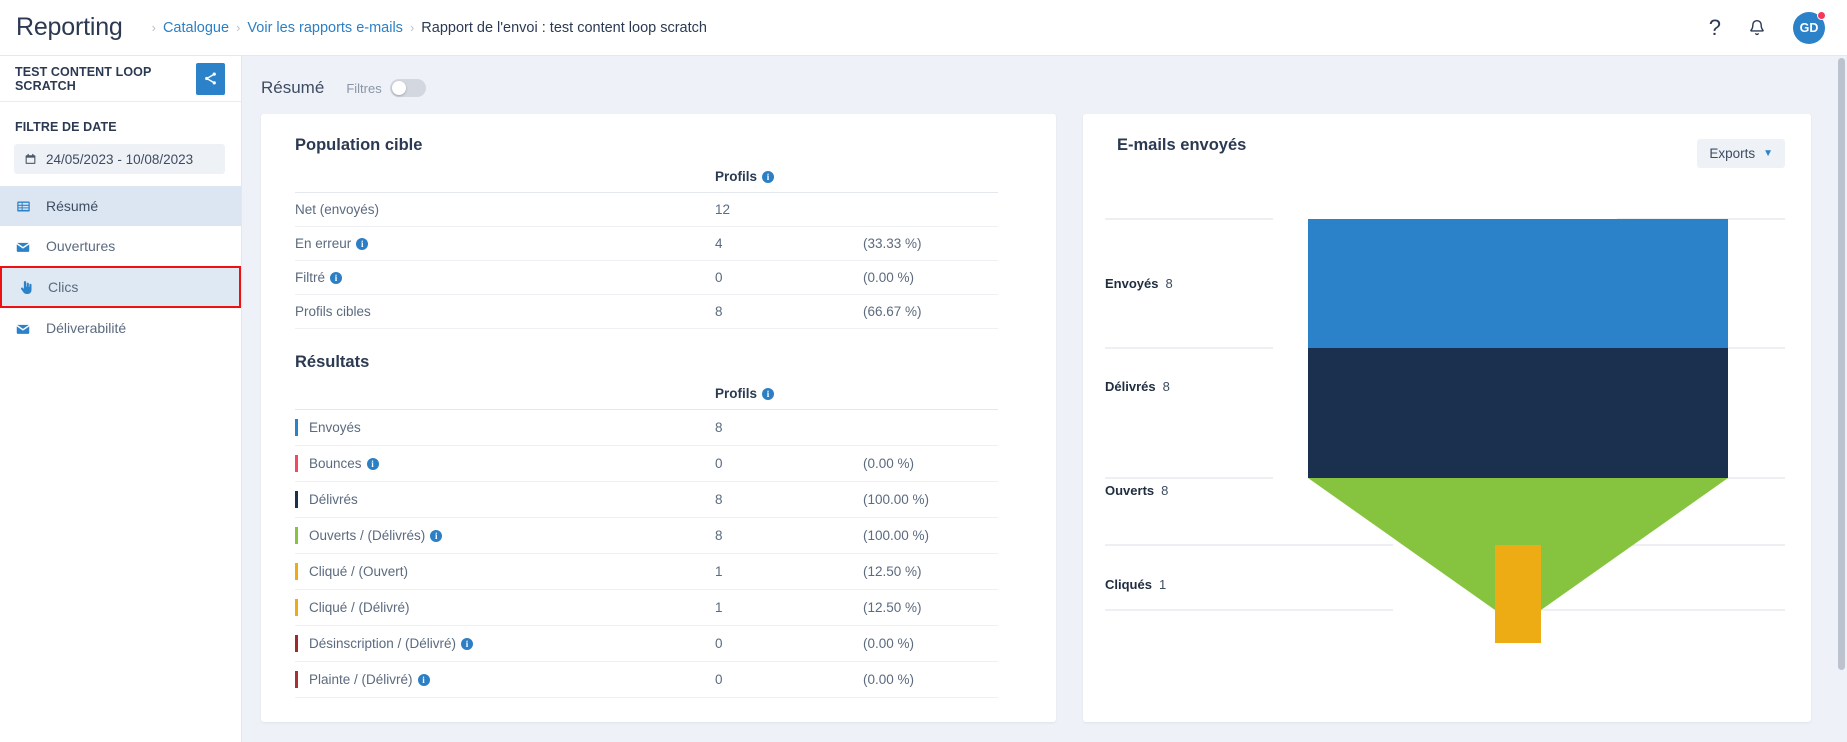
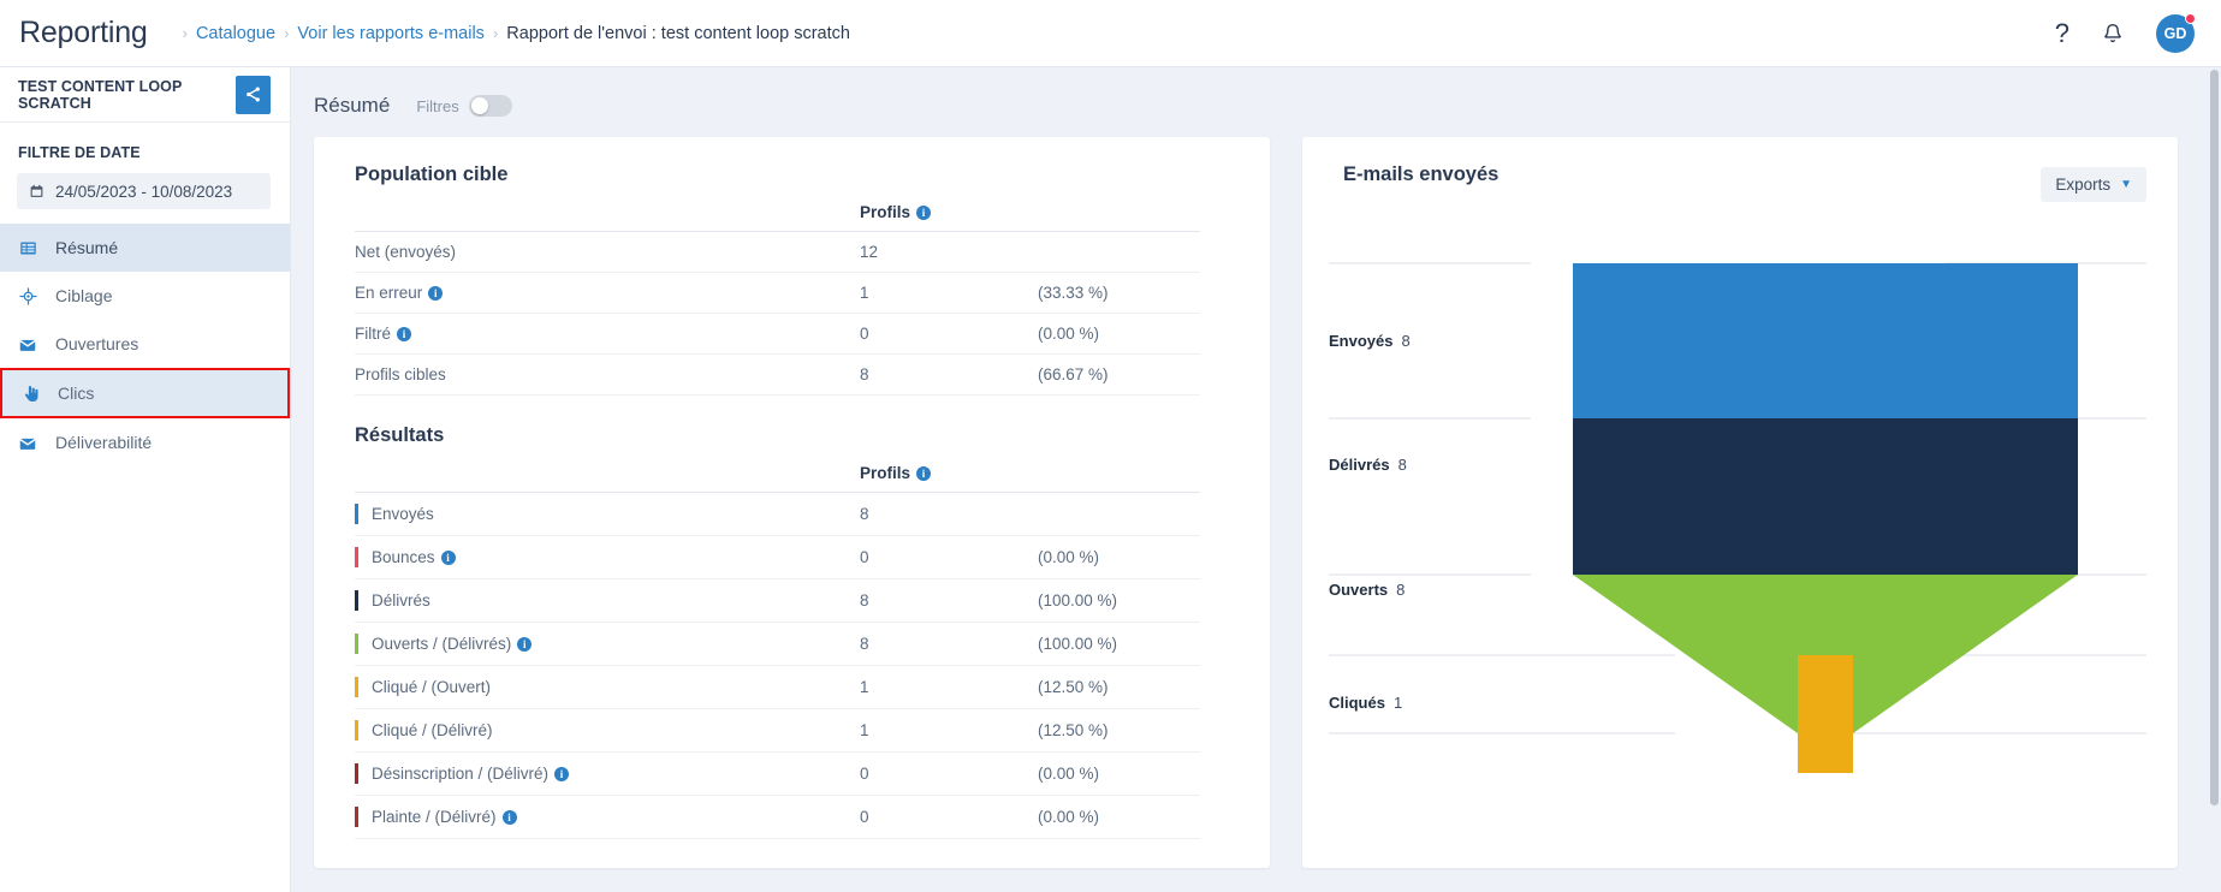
  Reporting
  ›
  Catalogue
  ›
  Voir les rapports e-mails
  ›
  Rapport de l'envoi : test content loop scratch
  ?
  GD
  TEST CONTENT LOOP SCRATCH
  FILTRE DE DATE
  24/05/2023 - 10/08/2023
  Résumé
+ Ciblage
  Ouvertures
  Clics
  Déliverabilité
  Résumé
  Filtres
  Population cible
  	Profils i
  Net (envoyés)	12
- En erreur i	4	(33.33 %)
+ En erreur i	1	(33.33 %)
  Filtré i	0	(0.00 %)
  Profils cibles	8	(66.67 %)
  Résultats
  	Profils i
  Envoyés	8
  Bounces i	0	(0.00 %)
  Délivrés	8	(100.00 %)
  Ouverts / (Délivrés) i	8	(100.00 %)
  Cliqué / (Ouvert)	1	(12.50 %)
  Cliqué / (Délivré)	1	(12.50 %)
  Désinscription / (Délivré) i	0	(0.00 %)
  Plainte / (Délivré) i	0	(0.00 %)
  E-mails envoyés
  Exports
  ▼
  Envoyés 8
  Délivrés 8
  Ouverts 8
  Cliqués 1
